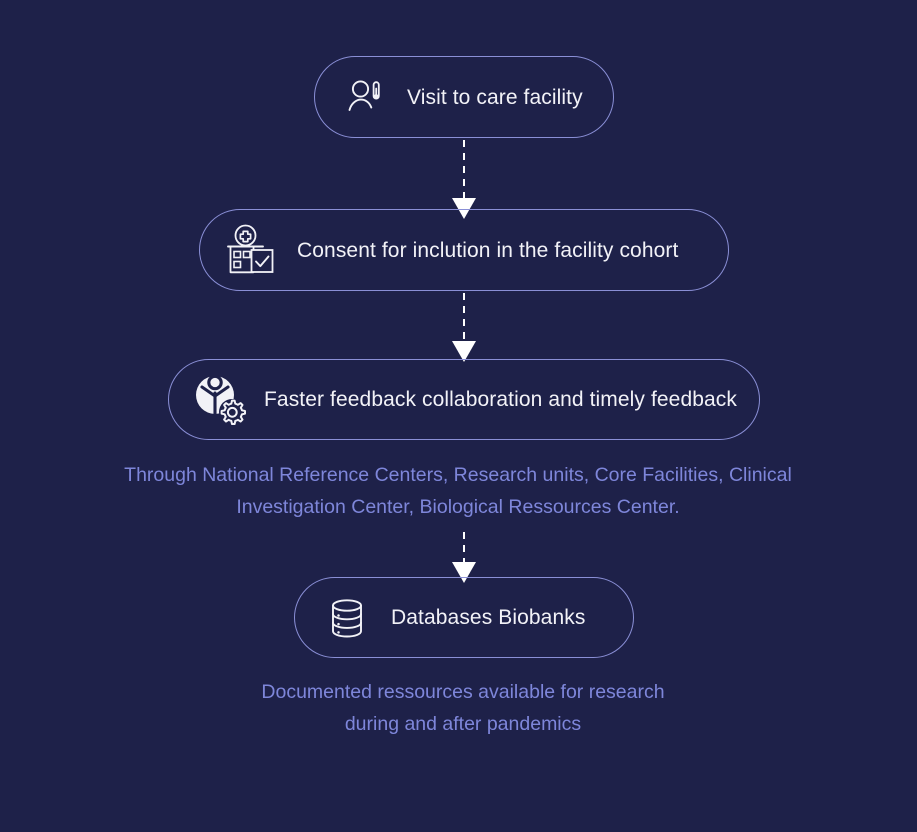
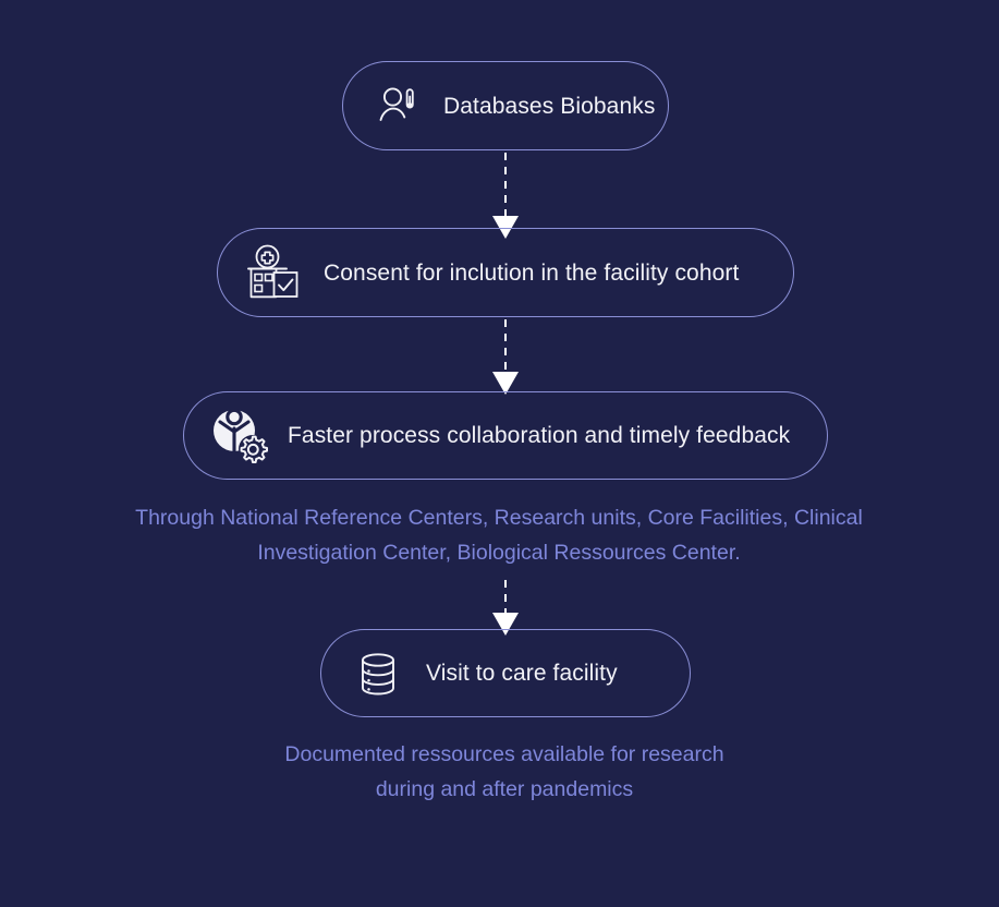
- Visit to care facility
+ Databases Biobanks
  Consent for inclution in the facility cohort
- Faster feedback collaboration and timely feedback
+ Faster process collaboration and timely feedback
  Through National Reference Centers, Research units, Core Facilities, Clinical
  Investigation Center, Biological Ressources Center.
- Databases Biobanks
+ Visit to care facility
  Documented ressources available for research
  during and after pandemics
